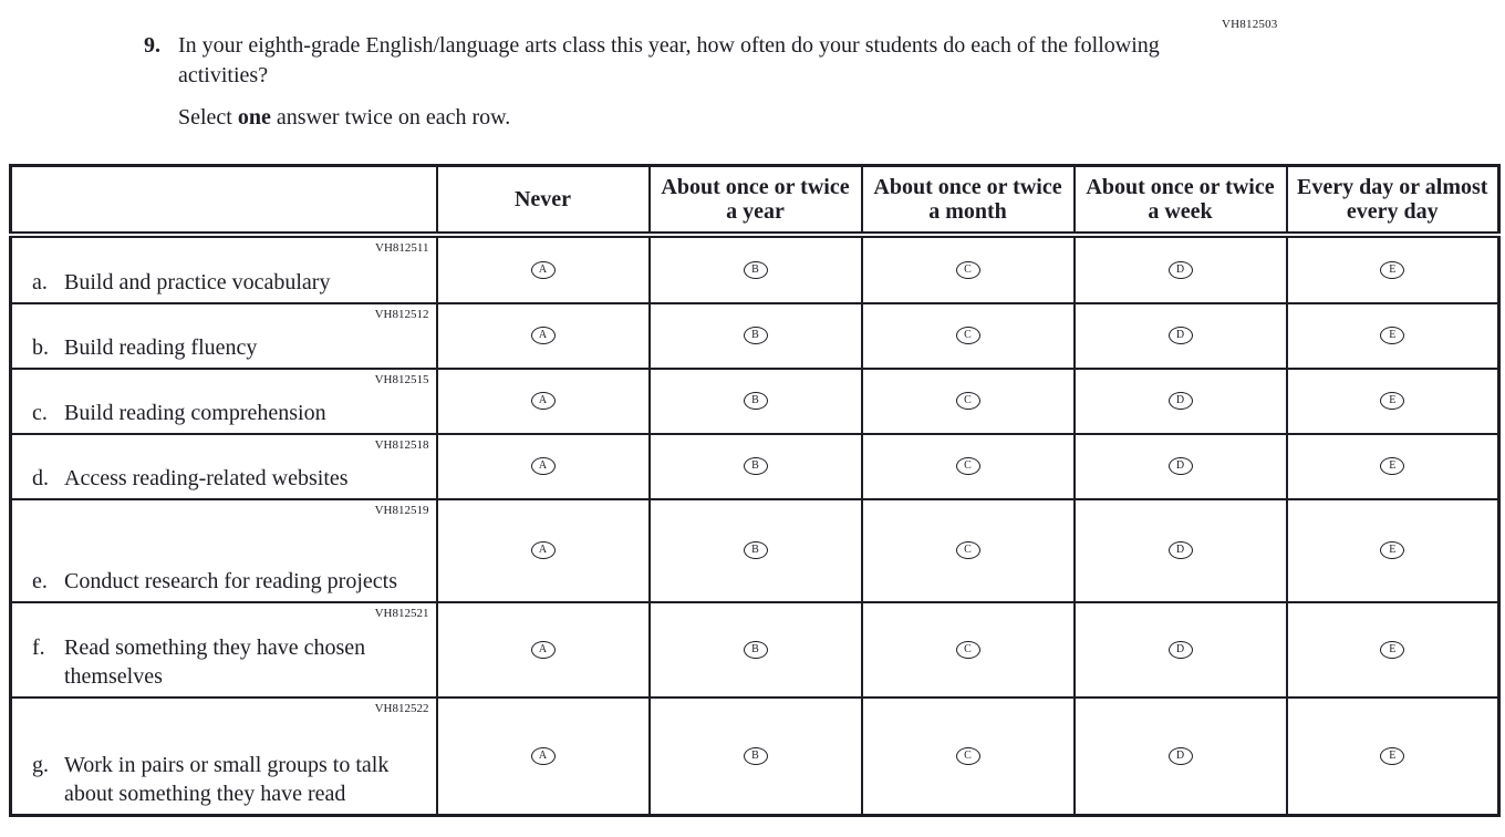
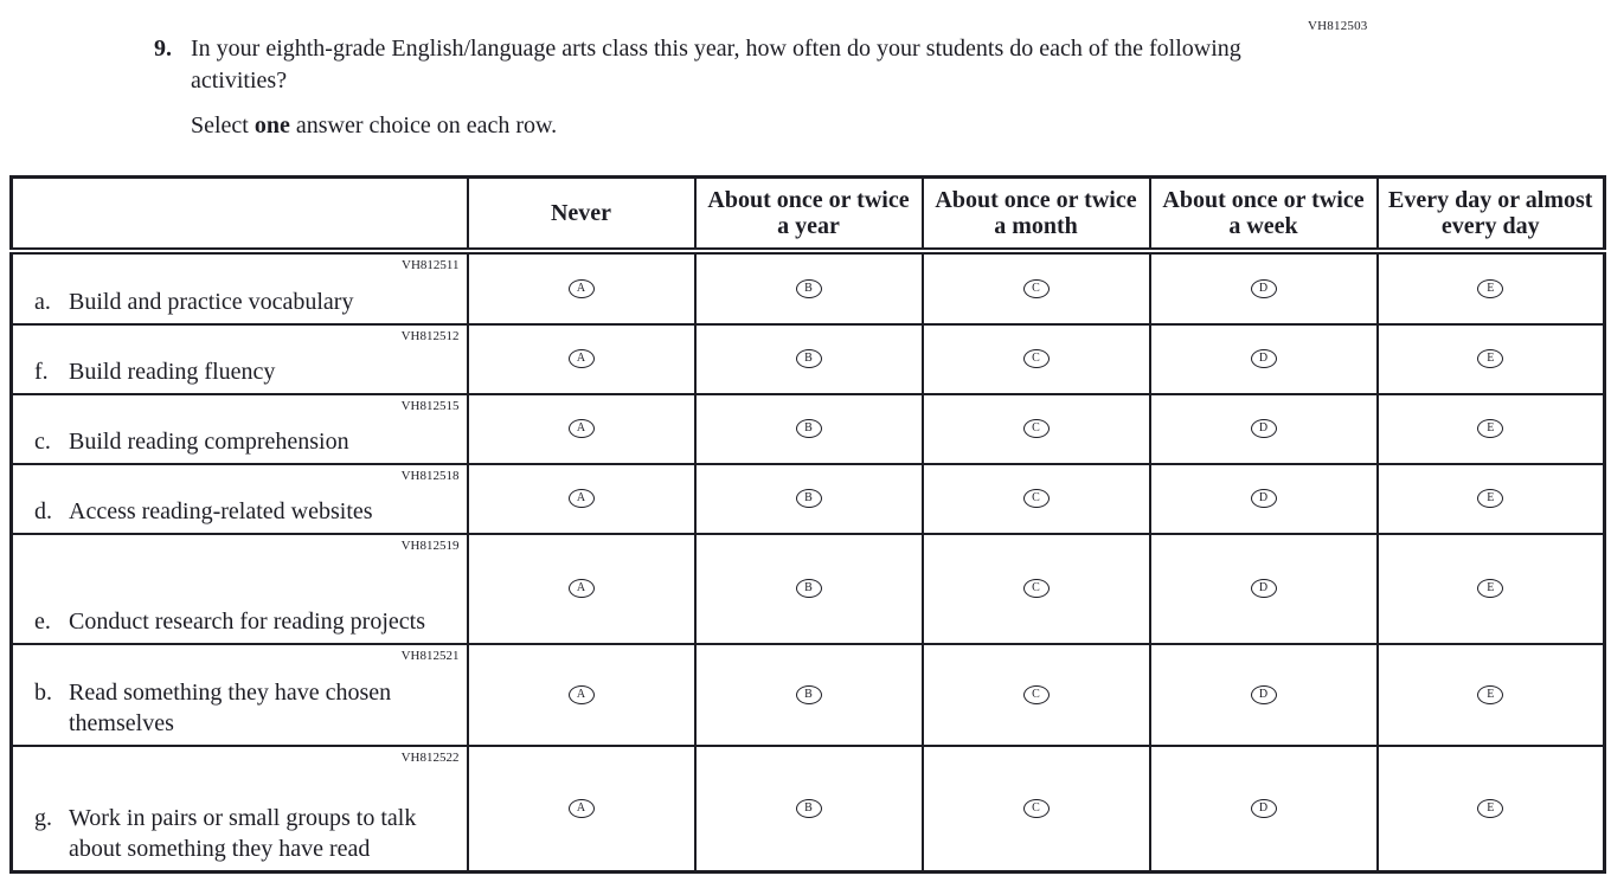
  VH812503
  9.
  In your eighth-grade English/language arts class this year, how often do your students do each of the following activities?
- Select one answer twice on each row.
+ Select one answer choice on each row.
  	Never	About once or twice a year	About once or twice a month	About once or twice a week	Every day or almost every day
  VH812511a. Build and practice vocabulary	A	B	C	D	E
- VH812512b. Build reading fluency	A	B	C	D	E
+ VH812512f. Build reading fluency	A	B	C	D	E
  VH812515c. Build reading comprehension	A	B	C	D	E
  VH812518d. Access reading-related websites	A	B	C	D	E
  VH812519e. Conduct research for reading projects	A	B	C	D	E
- VH812521f. Read something they have chosen themselves	A	B	C	D	E
+ VH812521b. Read something they have chosen themselves	A	B	C	D	E
  VH812522g. Work in pairs or small groups to talk about something they have read	A	B	C	D	E
